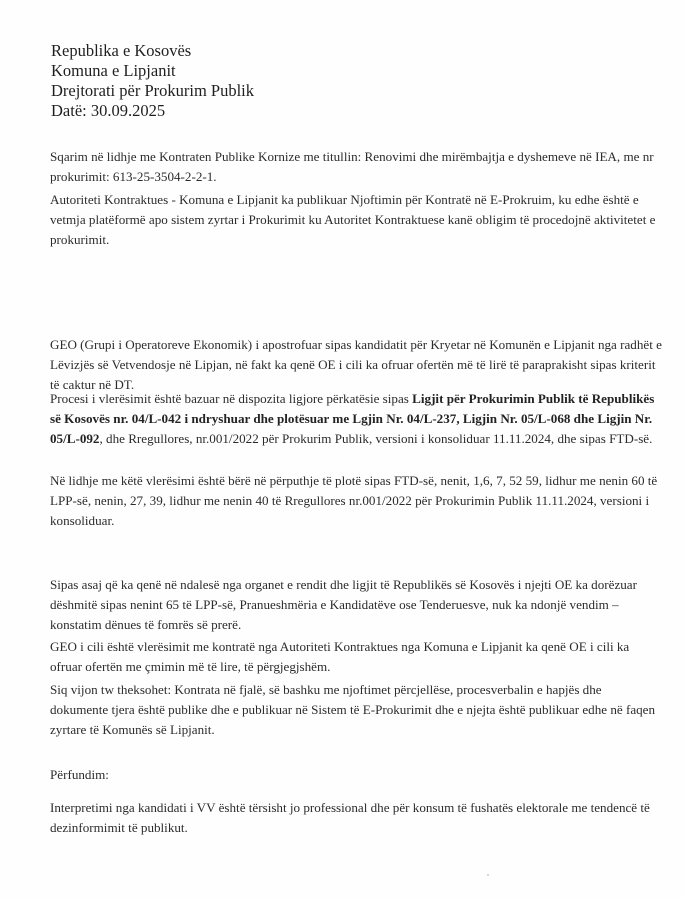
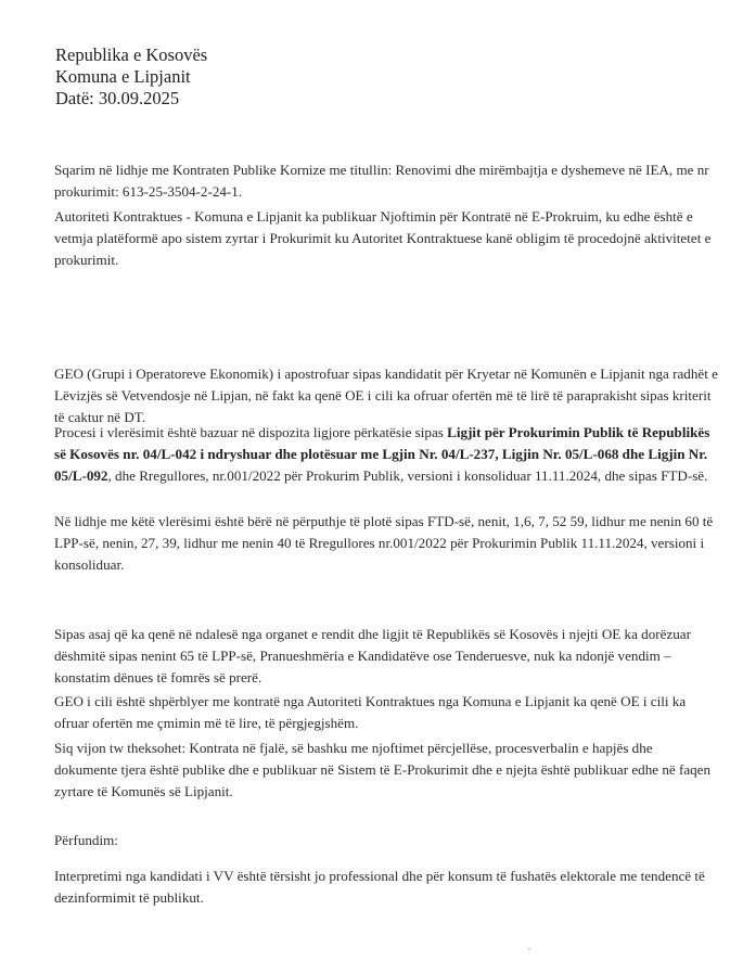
  Republika e Kosovës
  Komuna e Lipjanit
- Drejtorati për Prokurim Publik
  Datë: 30.09.2025
- Sqarim në lidhje me Kontraten Publike Kornize me titullin: Renovimi dhe mirëmbajtja e dyshemeve në IEA, me nr prokurimit: 613-25-3504-2-2-1.
+ Sqarim në lidhje me Kontraten Publike Kornize me titullin: Renovimi dhe mirëmbajtja e dyshemeve në IEA, me nr prokurimit: 613-25-3504-2-24-1.
  Autoriteti Kontraktues - Komuna e Lipjanit ka publikuar Njoftimin për Kontratë në E-Prokruim, ku edhe është e vetmja platëformë apo sistem zyrtar i Prokurimit ku Autoritet Kontraktuese kanë obligim të procedojnë aktivitetet e prokurimit.
  GEO (Grupi i Operatoreve Ekonomik) i apostrofuar sipas kandidatit për Kryetar në Komunën e Lipjanit nga radhët e Lëvizjës së Vetvendosje në Lipjan, në fakt ka qenë OE i cili ka ofruar ofertën më të lirë të paraprakisht sipas kriterit të caktur në DT.
  Procesi i vlerësimit është bazuar në dispozita ligjore përkatësie sipas Ligjit për Prokurimin Publik të Republikës së Kosovës nr. 04/L-042 i ndryshuar dhe plotësuar me Lgjin Nr. 04/L-237, Ligjin Nr. 05/L-068 dhe Ligjin Nr. 05/L-092, dhe Rregullores, nr.001/2022 për Prokurim Publik, versioni i konsoliduar 11.11.2024, dhe sipas FTD-së.
  Në lidhje me këtë vlerësimi është bërë në përputhje të plotë sipas FTD-së, nenit, 1,6, 7, 52 59, lidhur me nenin 60 të LPP-së, nenin, 27, 39, lidhur me nenin 40 të Rregullores nr.001/2022 për Prokurimin Publik 11.11.2024, versioni i konsoliduar.
  Sipas asaj që ka qenë në ndalesë nga organet e rendit dhe ligjit të Republikës së Kosovës i njejti OE ka dorëzuar dëshmitë sipas nenint 65 të LPP-së, Pranueshmëria e Kandidatëve ose Tenderuesve, nuk ka ndonjë vendim – konstatim dënues të fomrës së prerë.
- GEO i cili është vlerësimit me kontratë nga Autoriteti Kontraktues nga Komuna e Lipjanit ka qenë OE i cili ka ofruar ofertën me çmimin më të lire, të përgjegjshëm.
+ GEO i cili është shpërblyer me kontratë nga Autoriteti Kontraktues nga Komuna e Lipjanit ka qenë OE i cili ka ofruar ofertën me çmimin më të lire, të përgjegjshëm.
  Siq vijon tw theksohet: Kontrata në fjalë, së bashku me njoftimet përcjellëse, procesverbalin e hapjës dhe dokumente tjera është publike dhe e publikuar në Sistem të E-Prokurimit dhe e njejta është publikuar edhe në faqen zyrtare të Komunës së Lipjanit.
  Përfundim:
  Interpretimi nga kandidati i VV është tërsisht jo professional dhe për konsum të fushatës elektorale me tendencë të dezinformimit të publikut.
